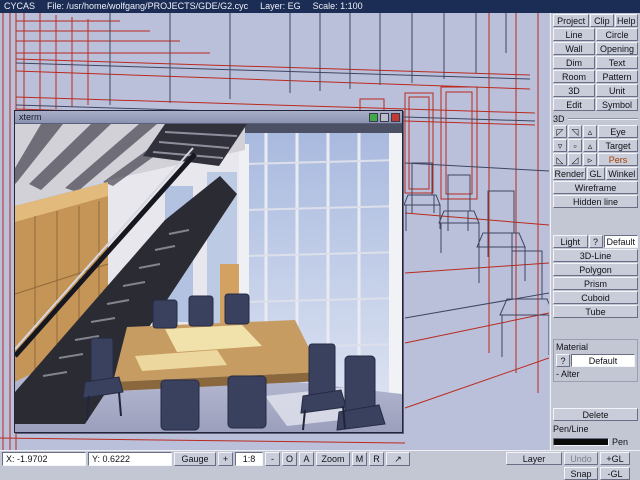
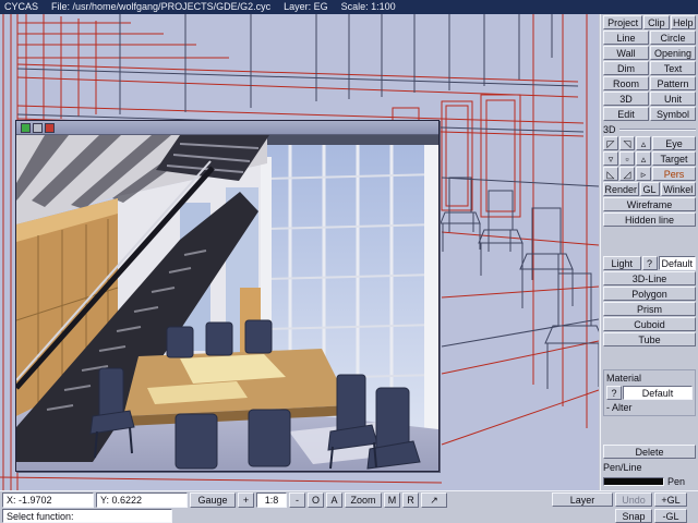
  CYCAS File: /usr/home/wolfgang/PROJECTS/GDE/G2.cyc Layer: EG Scale: 1:100
  Project
  Clip
  Help
  Line
  Circle
  Wall
  Opening
  Dim
  Text
  Room
  Pattern
  3D
  Unit
  Edit
  Symbol
  3D
  ◸
  ◹
  ▵
  Eye
  ▿
  ▫
  ▵
  Target
  ◺
  ◿
  ▹
  Pers
  Render
  GL
  Winkel
  Wireframe
  Hidden line
  Light
  ?
  Default
  3D-Line
  Polygon
  Prism
  Cuboid
  Tube
  Material
  ?
  Default
  - Alter
  Delete
  Pen/Line
  Pen
- xterm
  X: -1.9702
  Y: 0.6222
  Gauge
  +
  1:8
  -
  O
  A
  Zoom
  M
  R
  ↗
  Layer
  Undo
  +GL
+ Select function:
  Snap
  -GL
